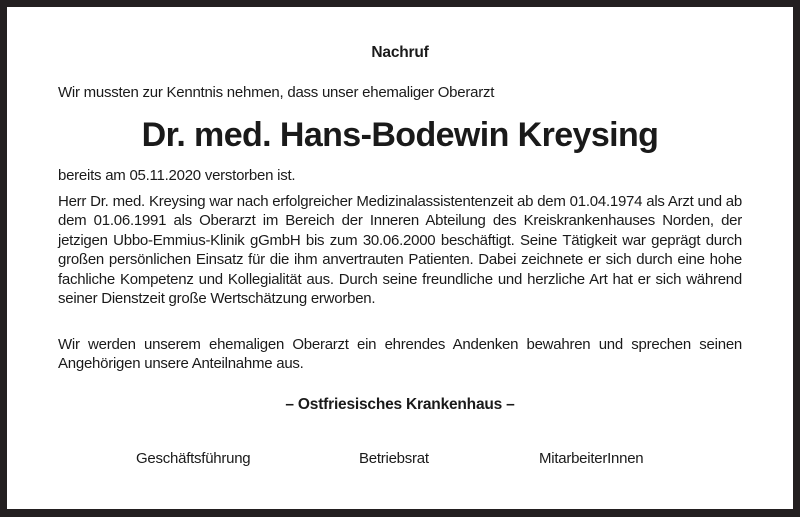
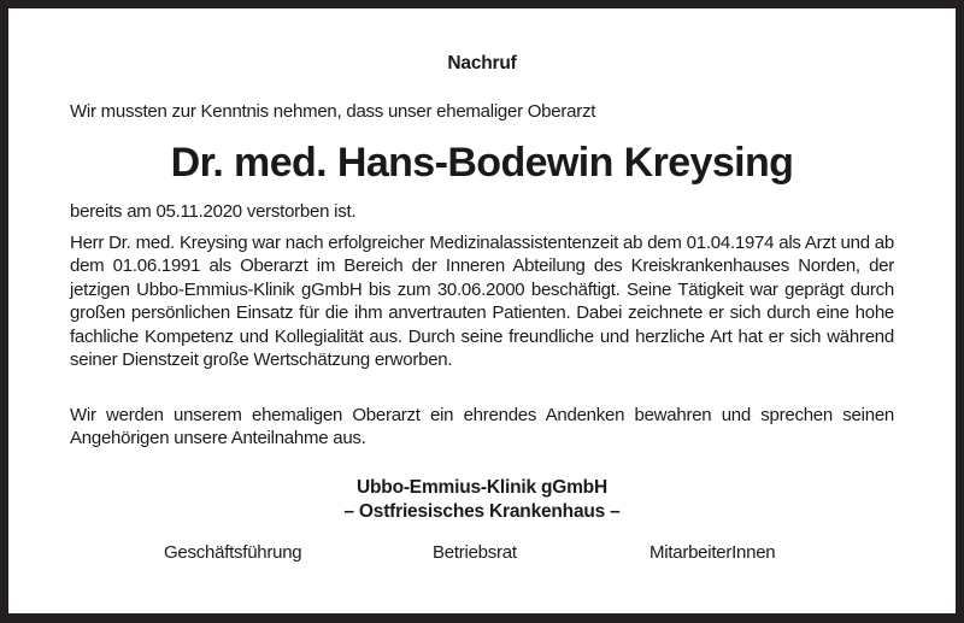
  Nachruf
  Wir mussten zur Kenntnis nehmen, dass unser ehemaliger Oberarzt
  Dr. med. Hans-Bodewin Kreysing
  bereits am 05.11.2020 verstorben ist.
  Herr Dr. med. Kreysing war nach erfolgreicher Medizinalassistentenzeit ab dem 01.04.1974 als Arzt und ab dem 01.06.1991 als Oberarzt im Bereich der Inneren Abteilung des Kreiskranken­hauses Norden, der jetzigen Ubbo-Emmius-Klinik gGmbH bis zum 30.06.2000 beschäftigt. Seine Tätigkeit war geprägt durch großen persönlichen Einsatz für die ihm anvertrauten Patienten. Dabei zeichnete er sich durch eine hohe fachliche Kompetenz und Kollegialität aus. Durch seine freundliche und herzliche Art hat er sich während seiner Dienstzeit große Wertschätzung erworben.
  Wir werden unserem ehemaligen Oberarzt ein ehrendes Andenken bewahren und sprechen seinen Angehörigen unsere Anteilnahme aus.
+ Ubbo-Emmius-Klinik gGmbH
  – Ostfriesisches Krankenhaus –
  Geschäftsführung
  Betriebsrat
  MitarbeiterInnen
